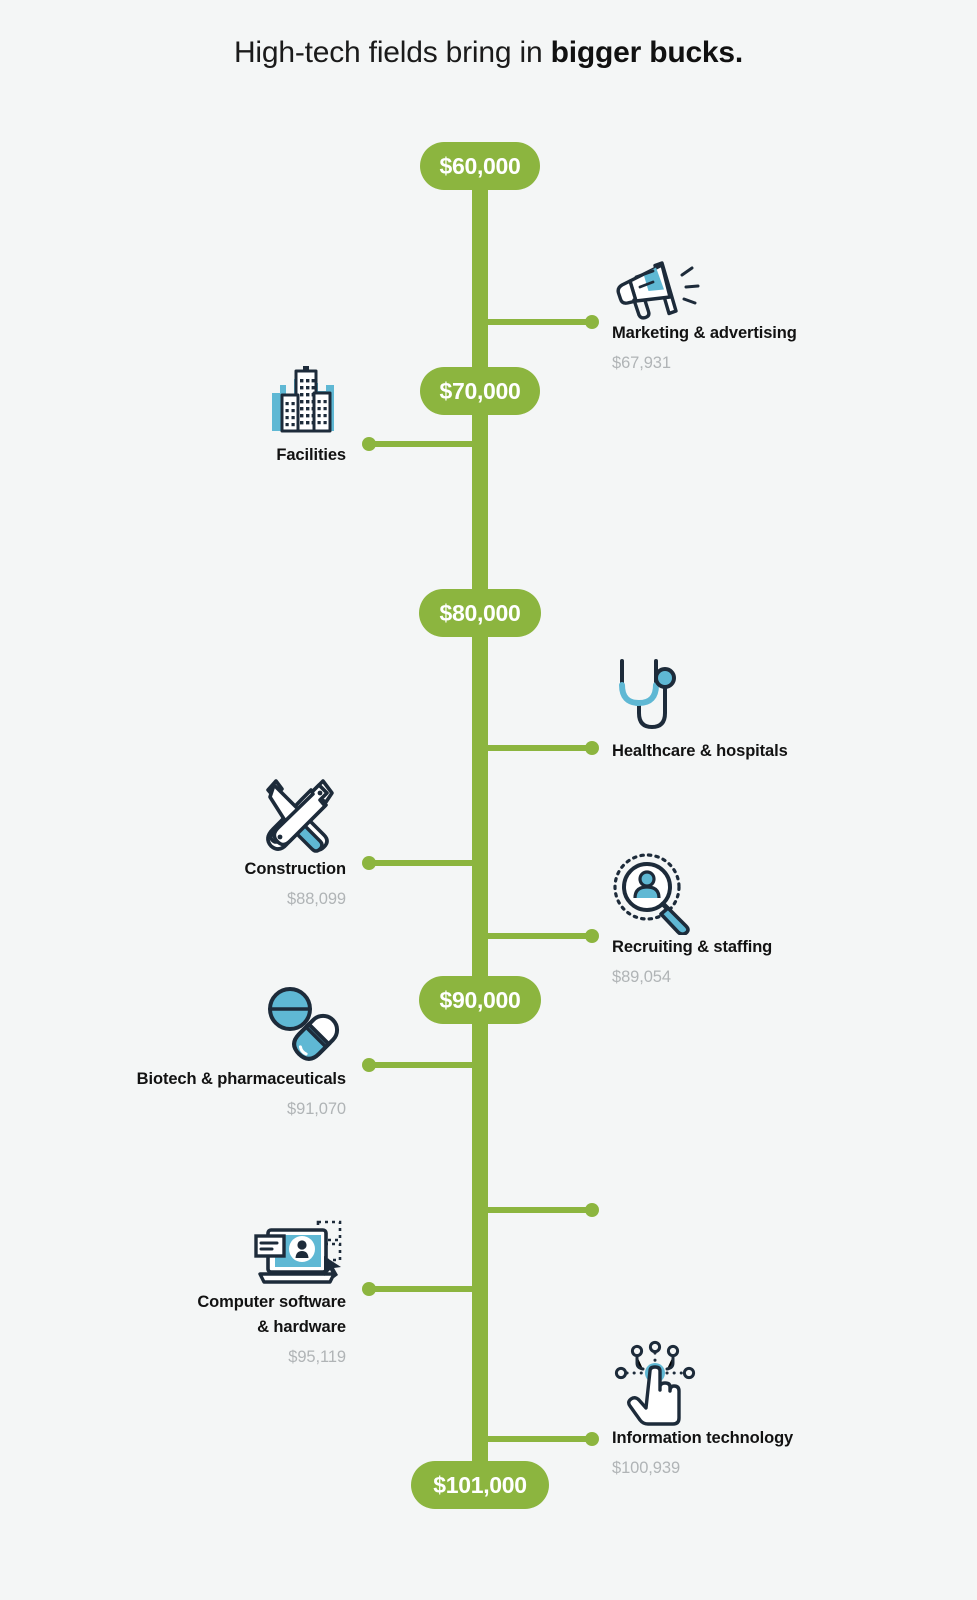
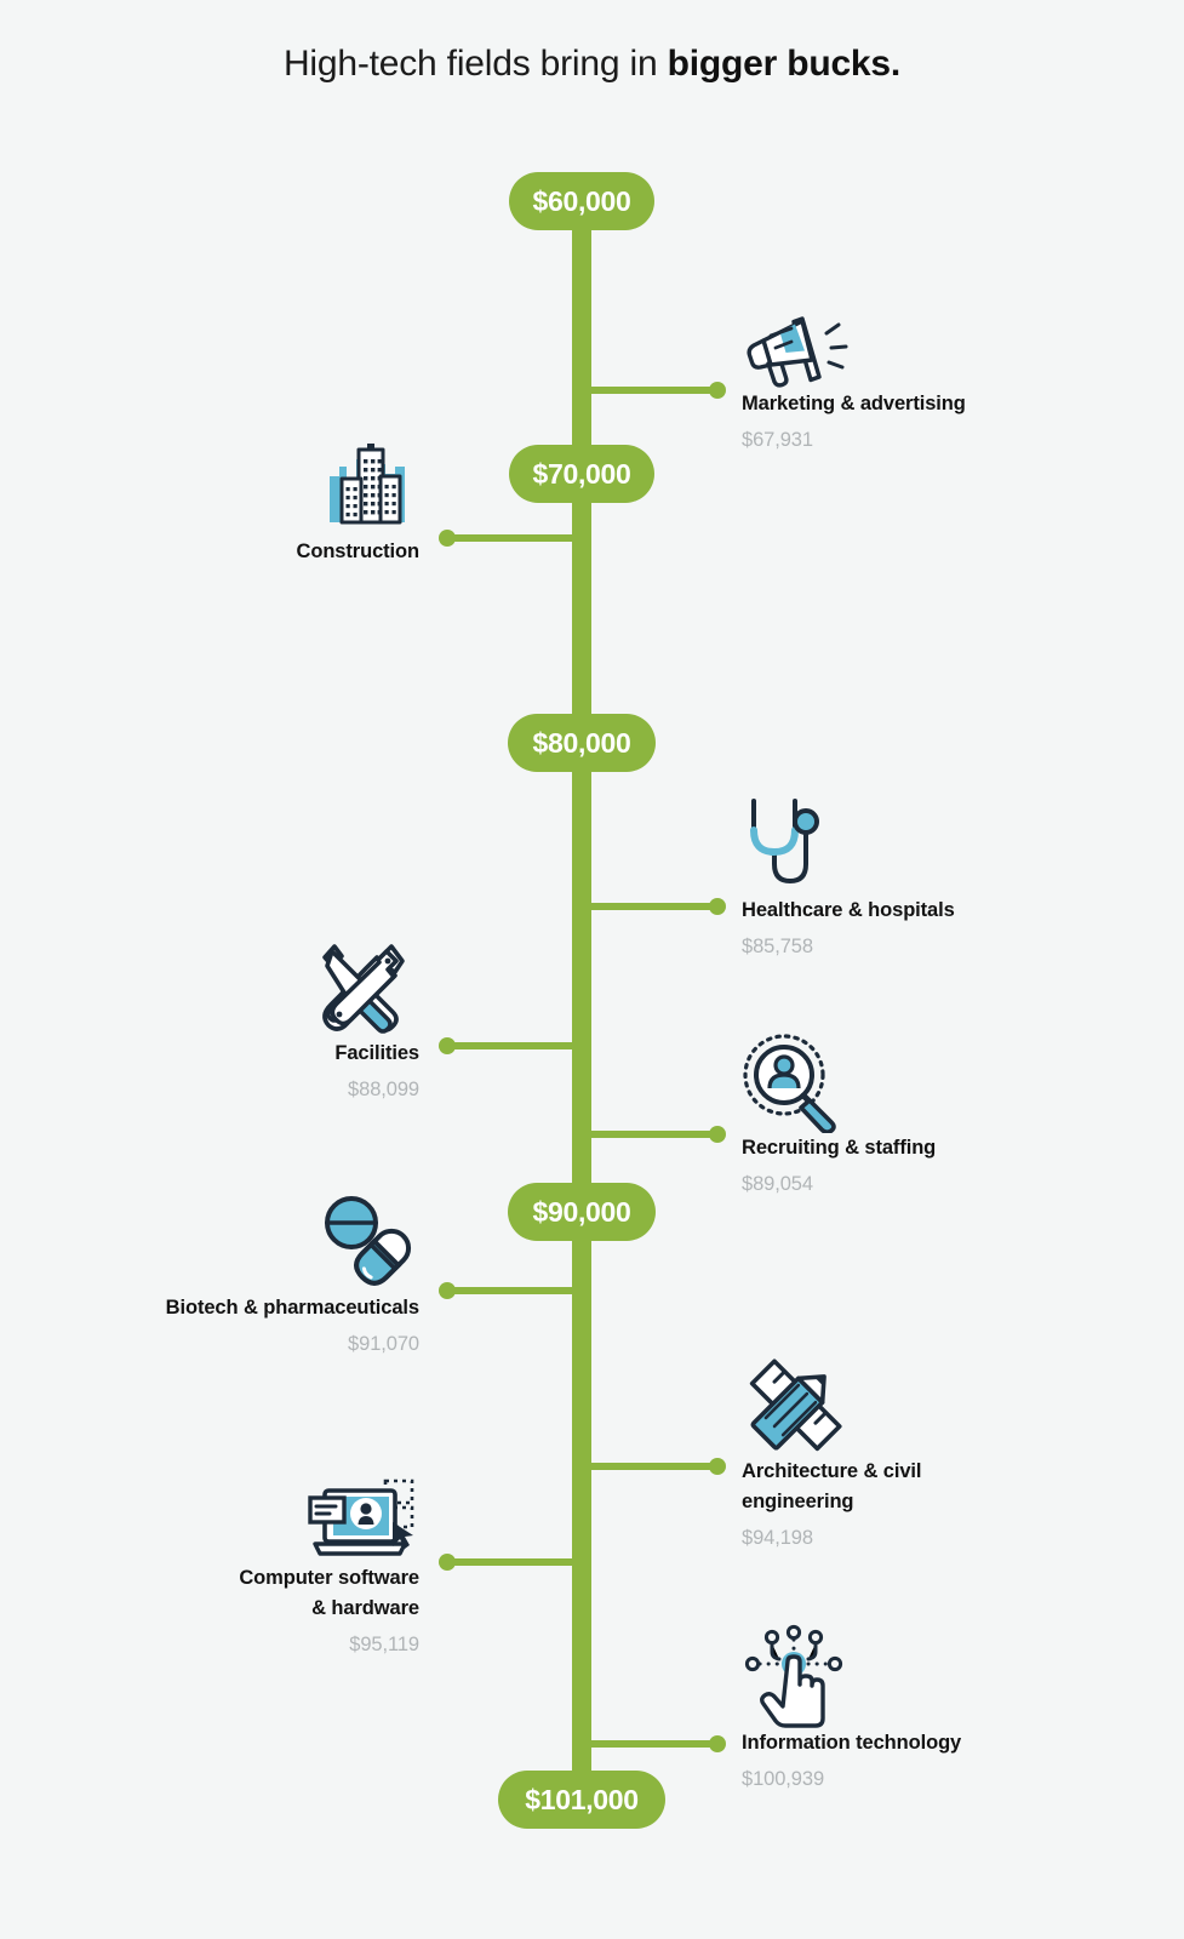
  High-tech fields bring in bigger bucks.
  $60,000
  $70,000
  $80,000
  $90,000
  $101,000
  Marketing & advertising
  $67,931
- Facilities
+ Construction
  Healthcare & hospitals
+ $85,758
- Construction
+ Facilities
  $88,099
  Recruiting & staffing
  $89,054
  Biotech & pharmaceuticals
  $91,070
+ Architecture & civil
+ engineering
+ $94,198
  Computer software
  & hardware
  $95,119
  Information technology
  $100,939
